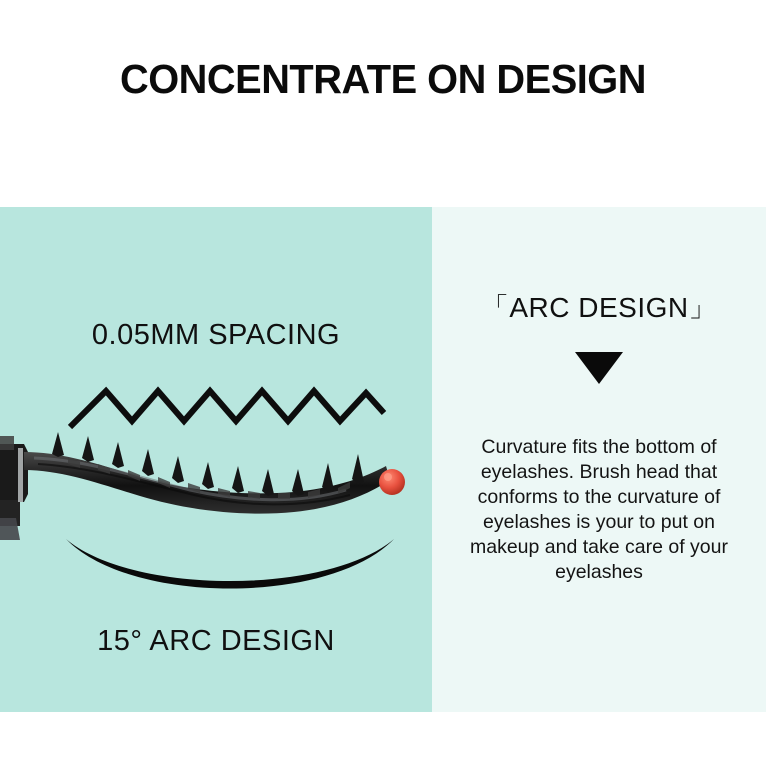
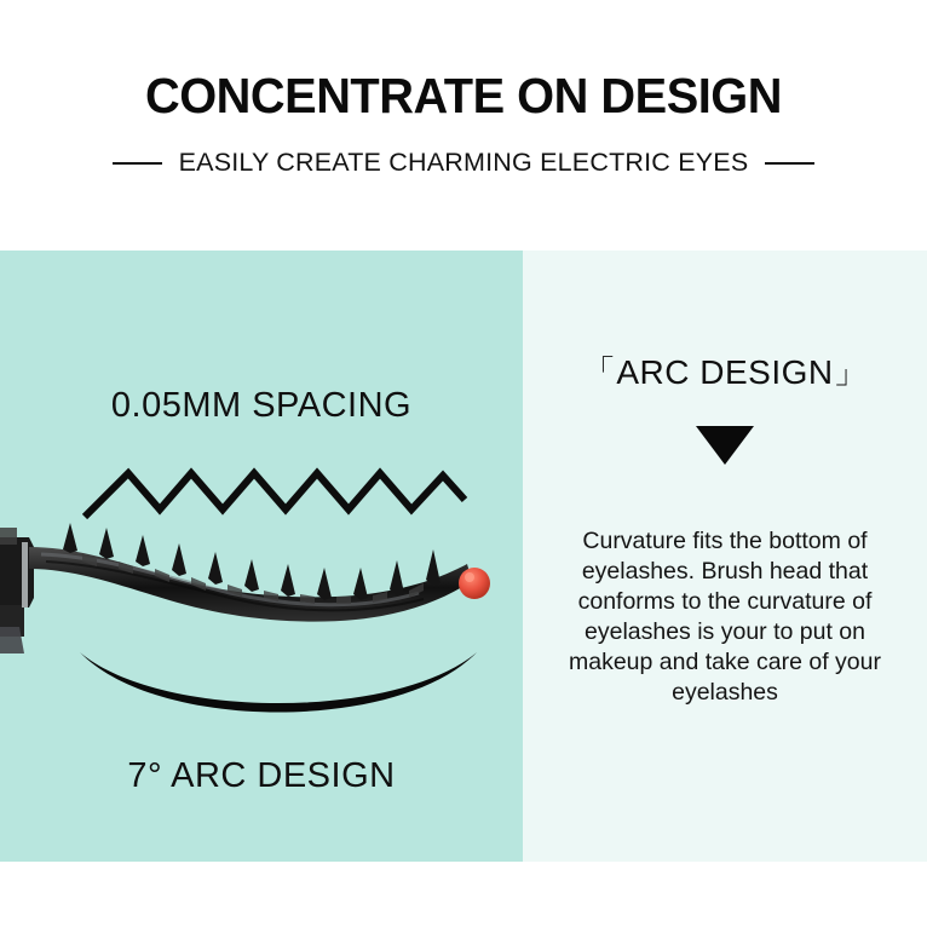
  CONCENTRATE ON DESIGN
+ EASILY CREATE CHARMING ELECTRIC EYES
  0.05MM SPACING
- 15° ARC DESIGN
+ 7° ARC DESIGN
  「ARC DESIGN」
  Curvature fits the bottom of eyelashes. Brush head that conforms to the curvature of eyelashes is your to put on makeup and take care of your eyelashes
